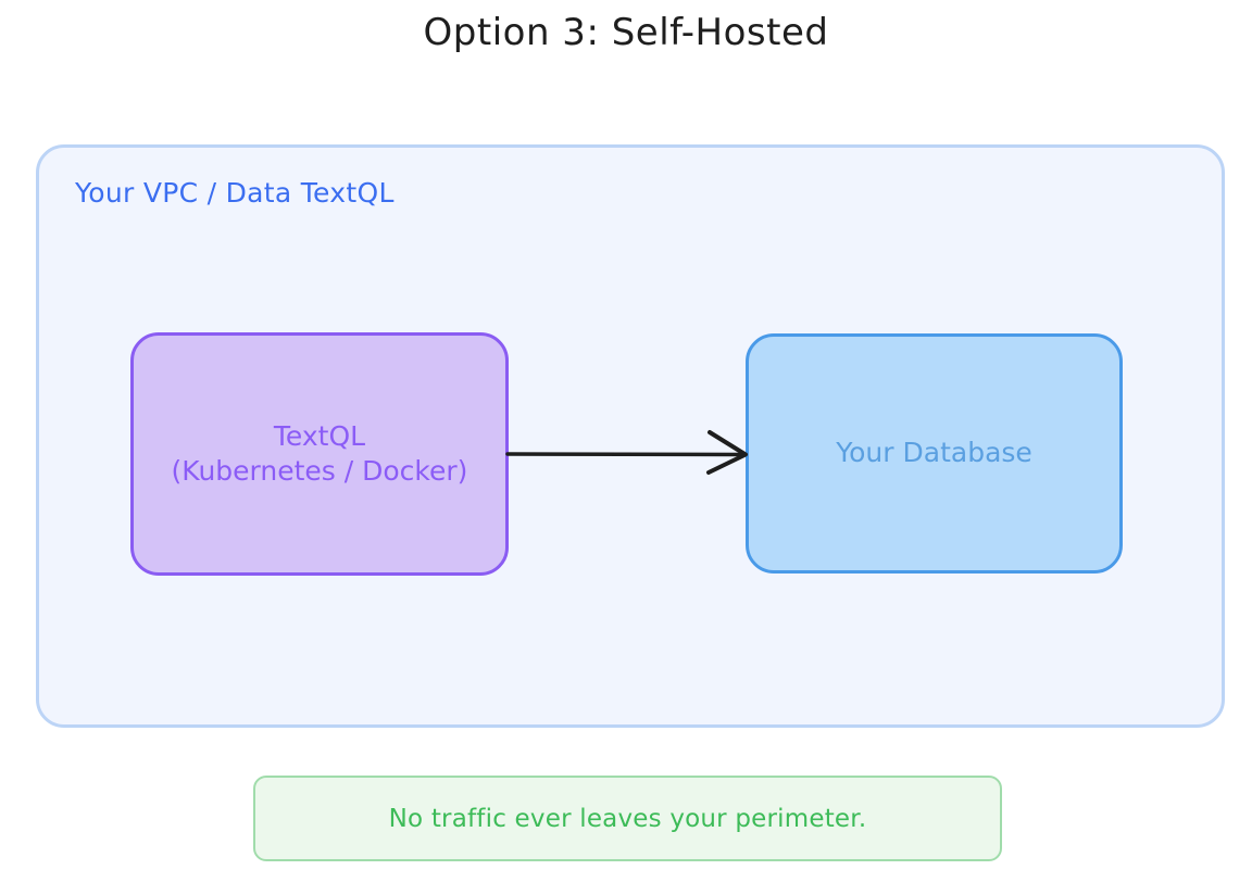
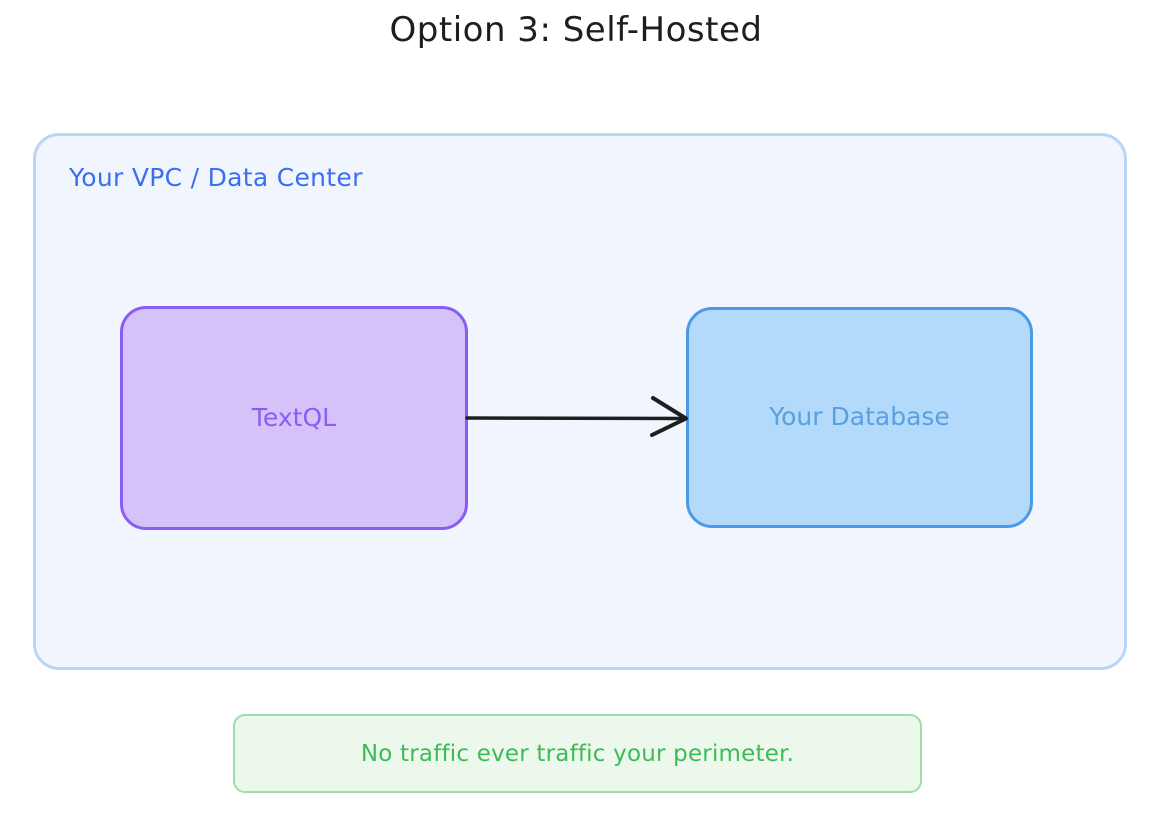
  Option 3: Self-Hosted
- Your VPC / Data TextQL
+ Your VPC / Data Center
  TextQL
- (Kubernetes / Docker)
  Your Database
- No traffic ever leaves your perimeter.
+ No traffic ever traffic your perimeter.
